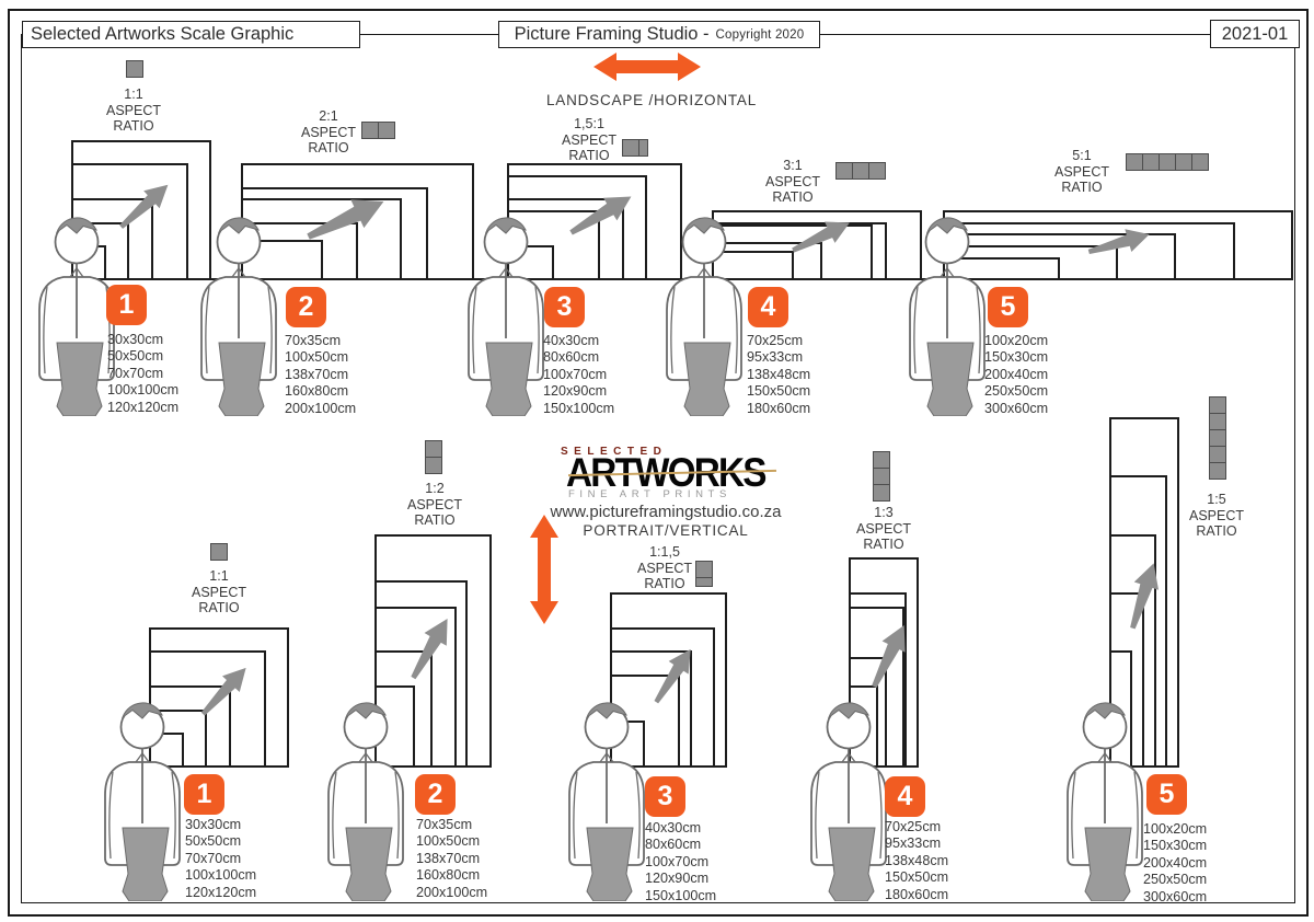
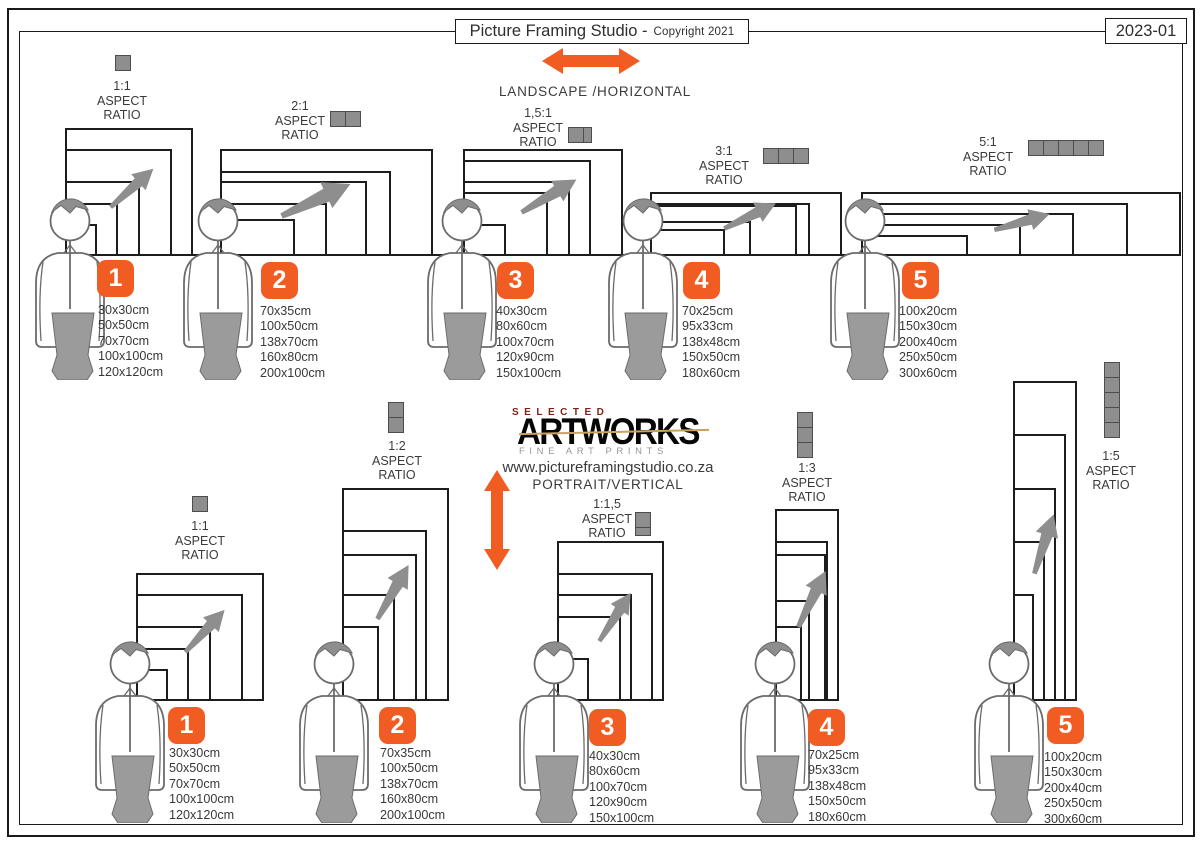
- Selected Artworks Scale Graphic
  Picture Framing Studio -
- Copyright 2020
+ Copyright 2021
- 2021-01
+ 2023-01
  LANDSCAPE /HORIZONTAL
  PORTRAIT/VERTICAL
  SELECTED
  FINE ART PRINTS
  www.pictureframingstudio.co.za
  1:1
  ASPECT
  RATIO
  1
  30x30cm
  50x50cm
  70x70cm
  100x100cm
  120x120cm
  2:1
  ASPECT
  RATIO
  2
  70x35cm
  100x50cm
  138x70cm
  160x80cm
  200x100cm
  1,5:1
  ASPECT
  RATIO
  3
  40x30cm
  80x60cm
  100x70cm
  120x90cm
  150x100cm
  3:1
  ASPECT
  RATIO
  4
  70x25cm
  95x33cm
  138x48cm
  150x50cm
  180x60cm
  5:1
  ASPECT
  RATIO
  5
  100x20cm
  150x30cm
  200x40cm
  250x50cm
  300x60cm
  1:1
  ASPECT
  RATIO
  1
  30x30cm
  50x50cm
  70x70cm
  100x100cm
  120x120cm
  1:2
  ASPECT
  RATIO
  2
  70x35cm
  100x50cm
  138x70cm
  160x80cm
  200x100cm
  1:1,5
  ASPECT
  RATIO
  3
  40x30cm
  80x60cm
  100x70cm
  120x90cm
  150x100cm
  1:3
  ASPECT
  RATIO
  4
  70x25cm
  95x33cm
  138x48cm
  150x50cm
  180x60cm
  1:5
  ASPECT
  RATIO
  5
  100x20cm
  150x30cm
  200x40cm
  250x50cm
  300x60cm
